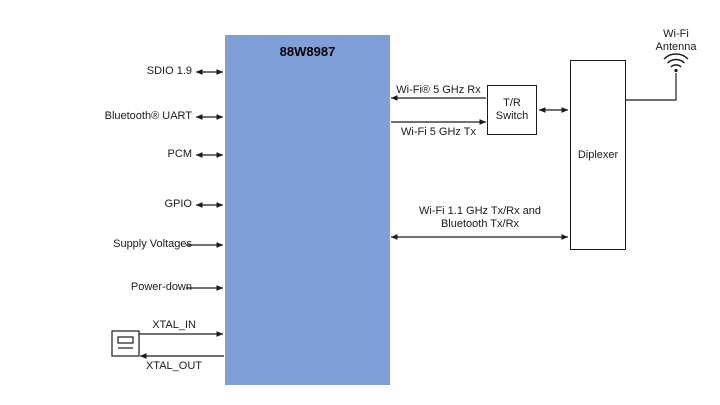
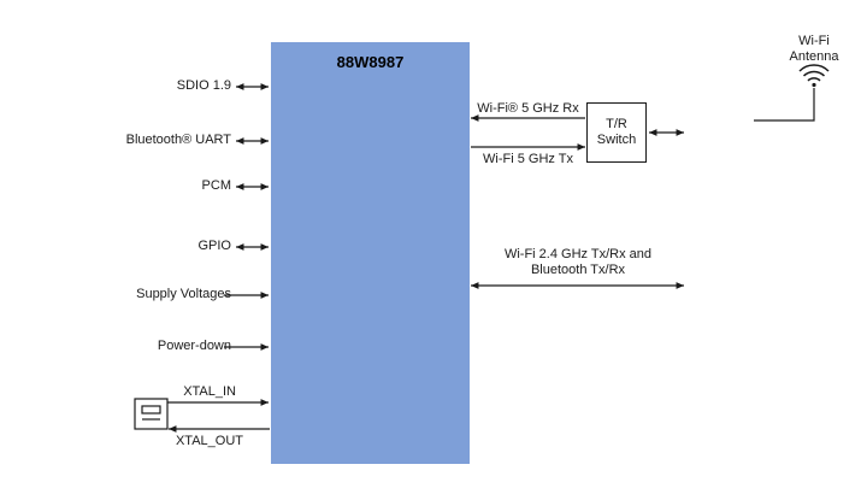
  88W8987
  SDIO 1.9
  Bluetooth® UART
  PCM
  GPIO
  Supply Voltages
  Power-down
  XTAL_IN
  XTAL_OUT
  Wi-Fi® 5 GHz Rx
  Wi-Fi 5 GHz Tx
- Wi-Fi 1.1 GHz Tx/Rx and
+ Wi-Fi 2.4 GHz Tx/Rx and
  Bluetooth Tx/Rx
  T/R Switch
- Diplexer
  Wi-Fi Antenna
